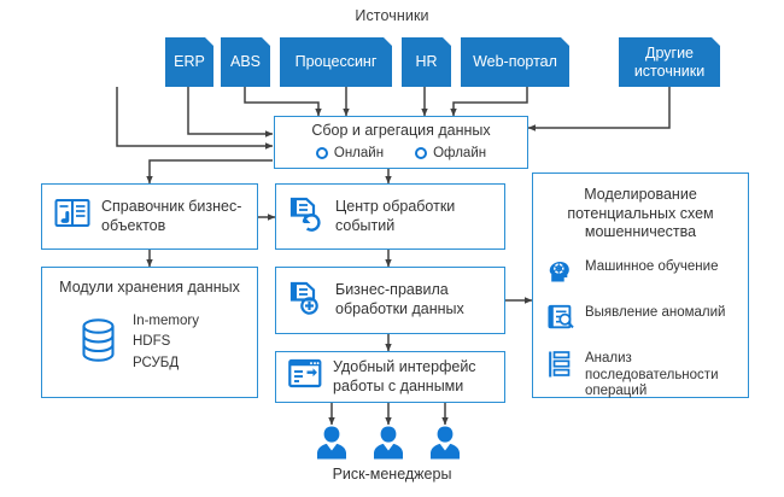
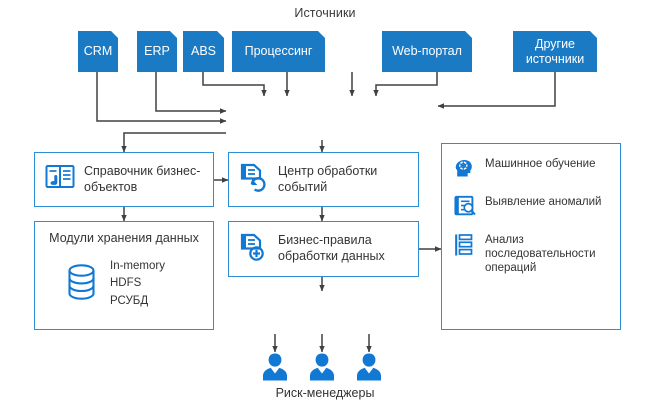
  Источники
+ CRM
  ERP
  ABS
  Процессинг
- HR
  Web-портал
  Другие источники
- Сбор и агрегация данных
- Онлайн
- Офлайн
  Справочник бизнес-объектов
  Модули хранения данных
  In-memory
  HDFS
  РСУБД
  Центр обработки событий
  Бизнес-правила обработки данных
- Удобный интерфейс работы с данными
- Моделирование потенциальных схем мошенничества
  Машинное обучение
  Выявление аномалий
  Анализ последовательности операций
  Риск-менеджеры
